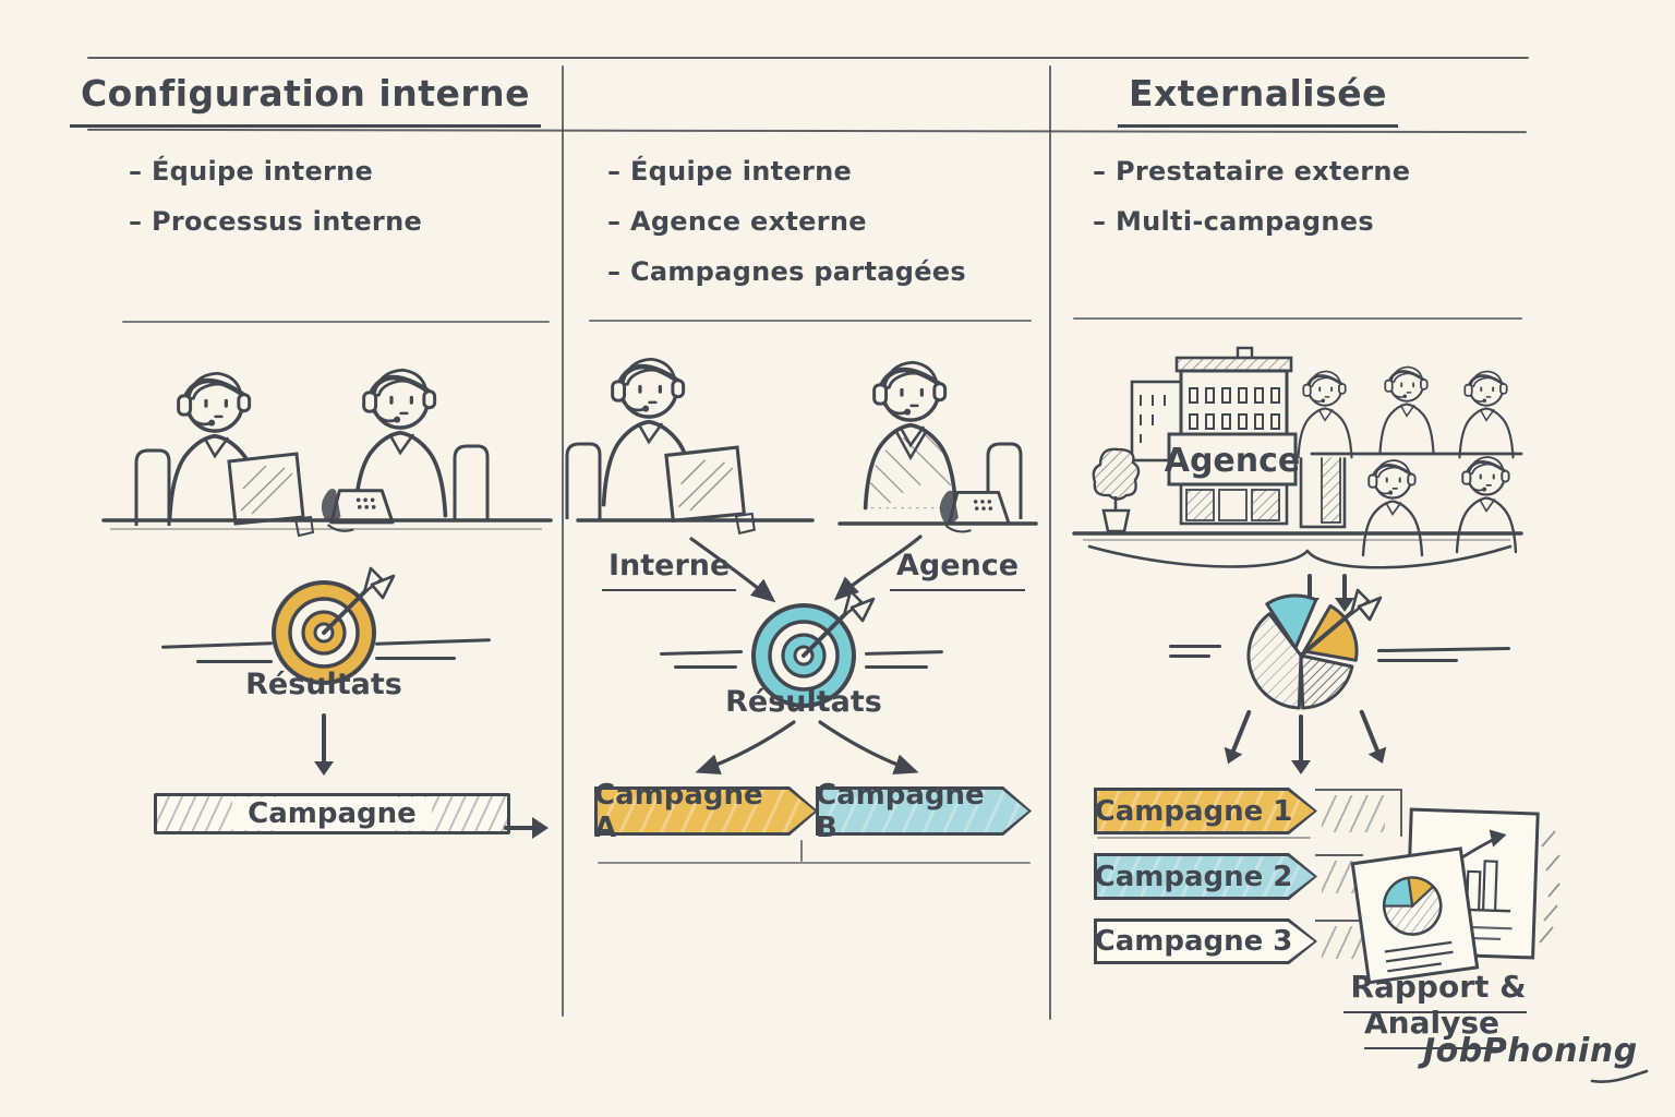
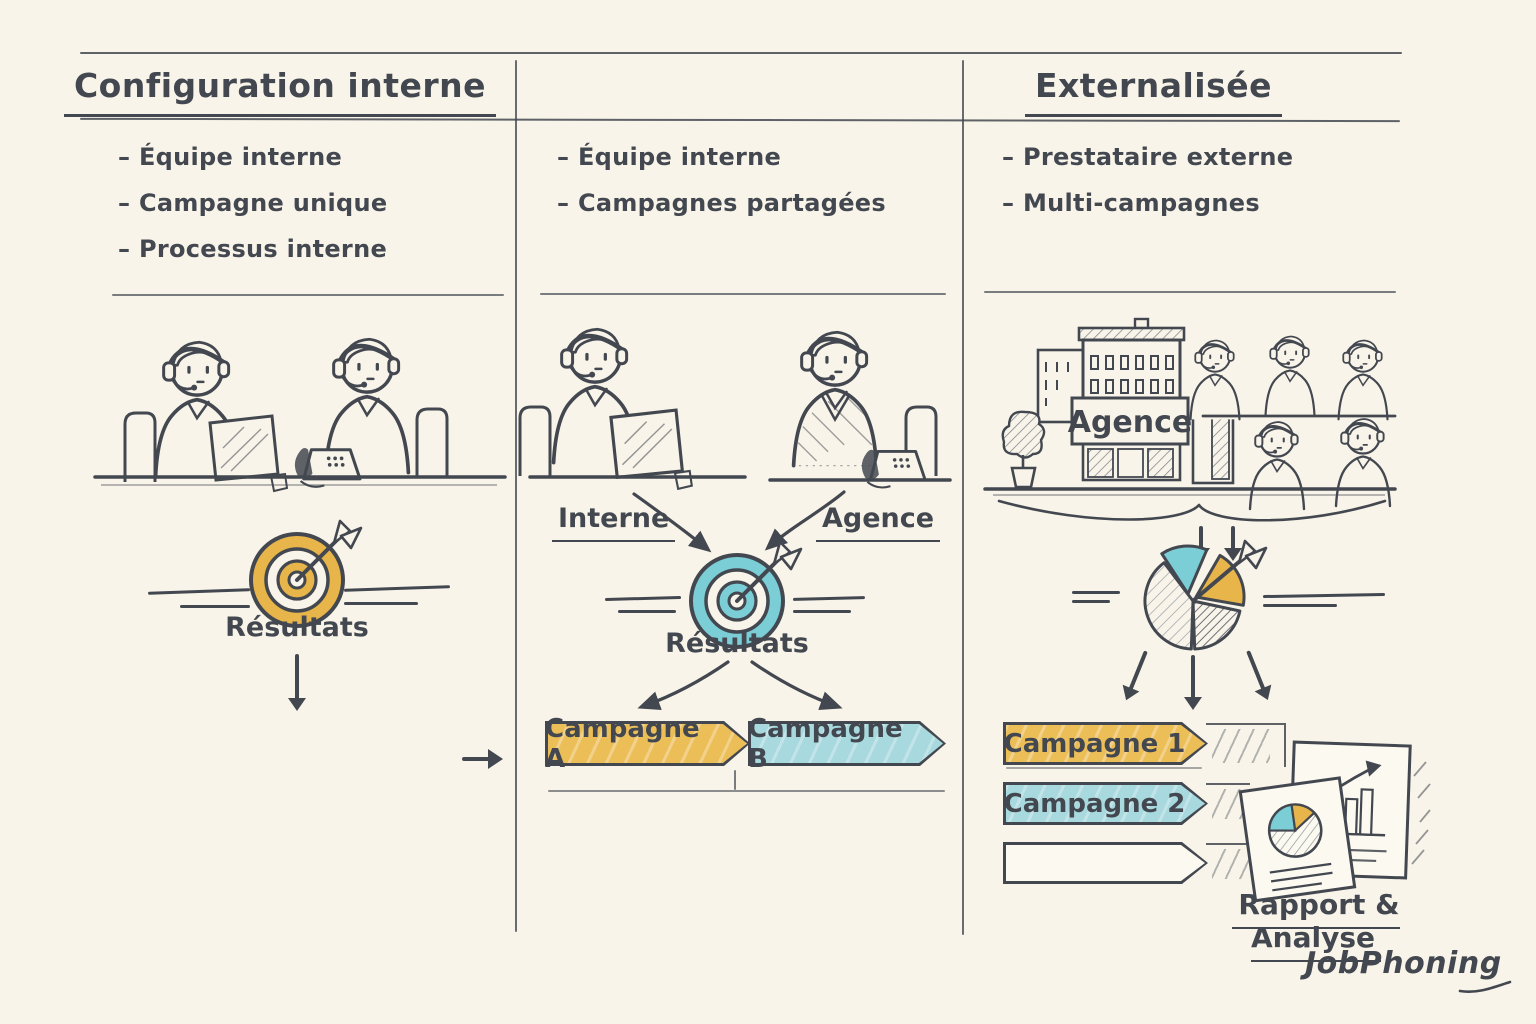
  Configuration interne
  Externalisée
  – Équipe interne
+ – Campagne unique
  – Processus interne
  – Équipe interne
- – Agence externe
  – Campagnes partagées
  – Prestataire externe
  – Multi-campagnes
  Résultats
- Campagne
  Interne
  Agence
  Résultats
  Campagne A
  Campagne B
  Agence
  Campagne 1
  Campagne 2
- Campagne 3
  Rapport & Analyse
  JobPhoning
